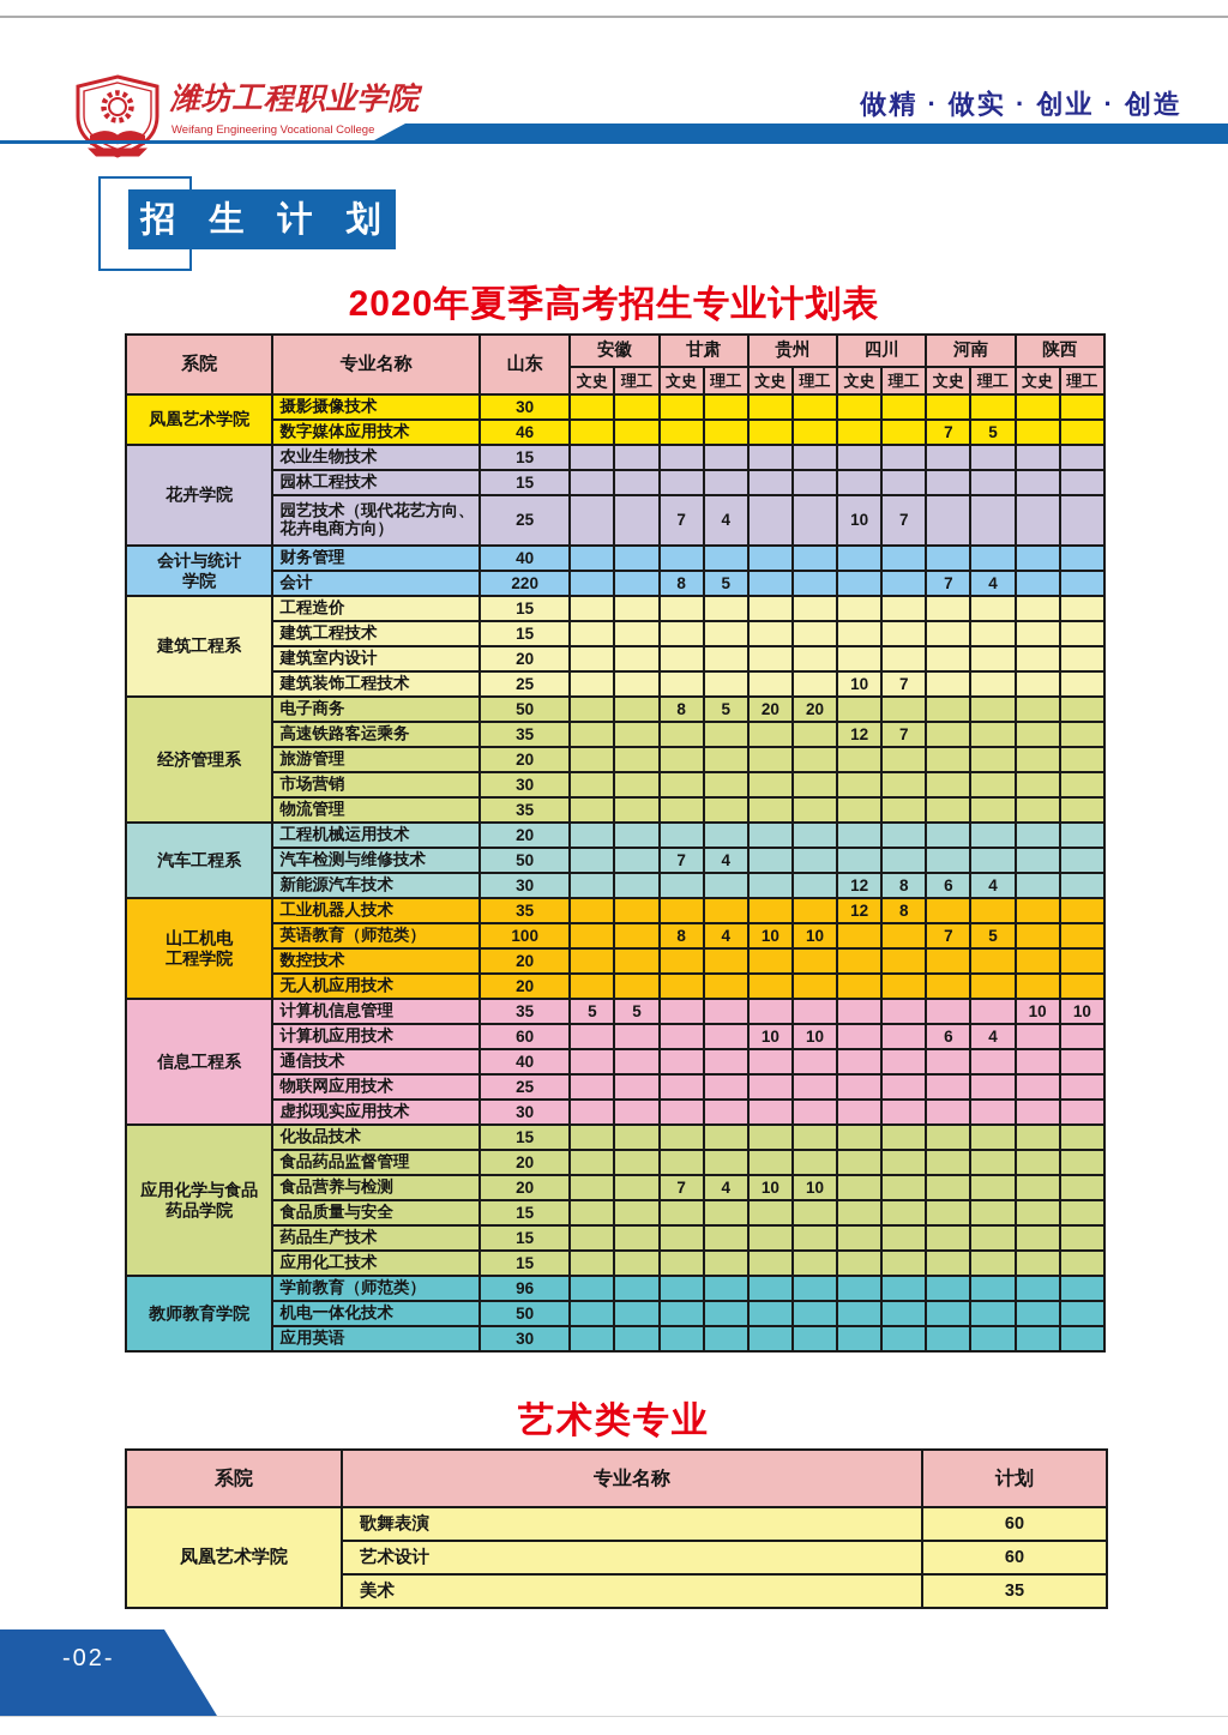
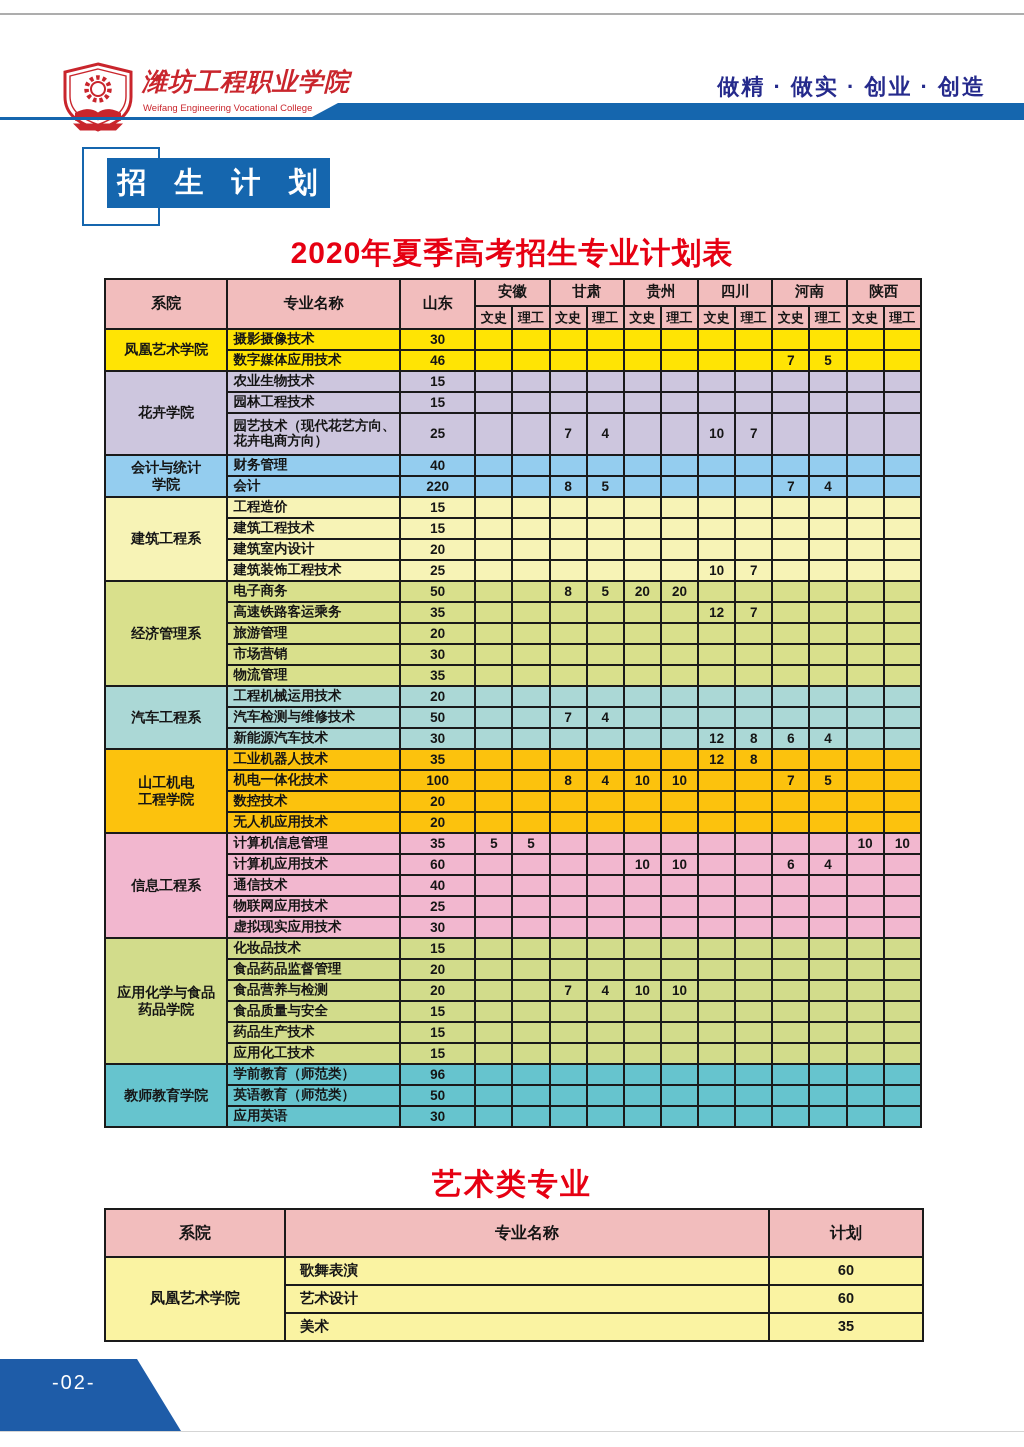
  潍坊工程职业学院
  Weifang Engineering Vocational College
  做精 · 做实 · 创业 · 创造
  招 生 计 划
  2020年夏季高考招生专业计划表
  系院	专业名称	山东	安徽	甘肃	贵州	四川	河南	陕西
  文史	理工	文史	理工	文史	理工	文史	理工	文史	理工	文史	理工
  凤凰艺术学院	摄影摄像技术	30
  数字媒体应用技术	46									7	5
  花卉学院	农业生物技术	15
  园林工程技术	15
  园艺技术（现代花艺方向、花卉电商方向）	25			7	4			10	7
  会计与统计 学院	财务管理	40
  会计	220			8	5					7	4
  建筑工程系	工程造价	15
  建筑工程技术	15
  建筑室内设计	20
  建筑装饰工程技术	25							10	7
  经济管理系	电子商务	50			8	5	20	20
  高速铁路客运乘务	35							12	7
  旅游管理	20
  市场营销	30
  物流管理	35
  汽车工程系	工程机械运用技术	20
  汽车检测与维修技术	50			7	4
  新能源汽车技术	30							12	8	6	4
  山工机电 工程学院	工业机器人技术	35							12	8
- 英语教育（师范类）	100			8	4	10	10			7	5
+ 机电一体化技术	100			8	4	10	10			7	5
  数控技术	20
  无人机应用技术	20
  信息工程系	计算机信息管理	35	5	5									10	10
  计算机应用技术	60					10	10			6	4
  通信技术	40
  物联网应用技术	25
  虚拟现实应用技术	30
  应用化学与食品 药品学院	化妆品技术	15
  食品药品监督管理	20
  食品营养与检测	20			7	4	10	10
  食品质量与安全	15
  药品生产技术	15
  应用化工技术	15
  教师教育学院	学前教育（师范类）	96
- 机电一体化技术	50
+ 英语教育（师范类）	50
  应用英语	30
  艺术类专业
  系院	专业名称	计划
  凤凰艺术学院	歌舞表演	60
  艺术设计	60
  美术	35
  -02-
